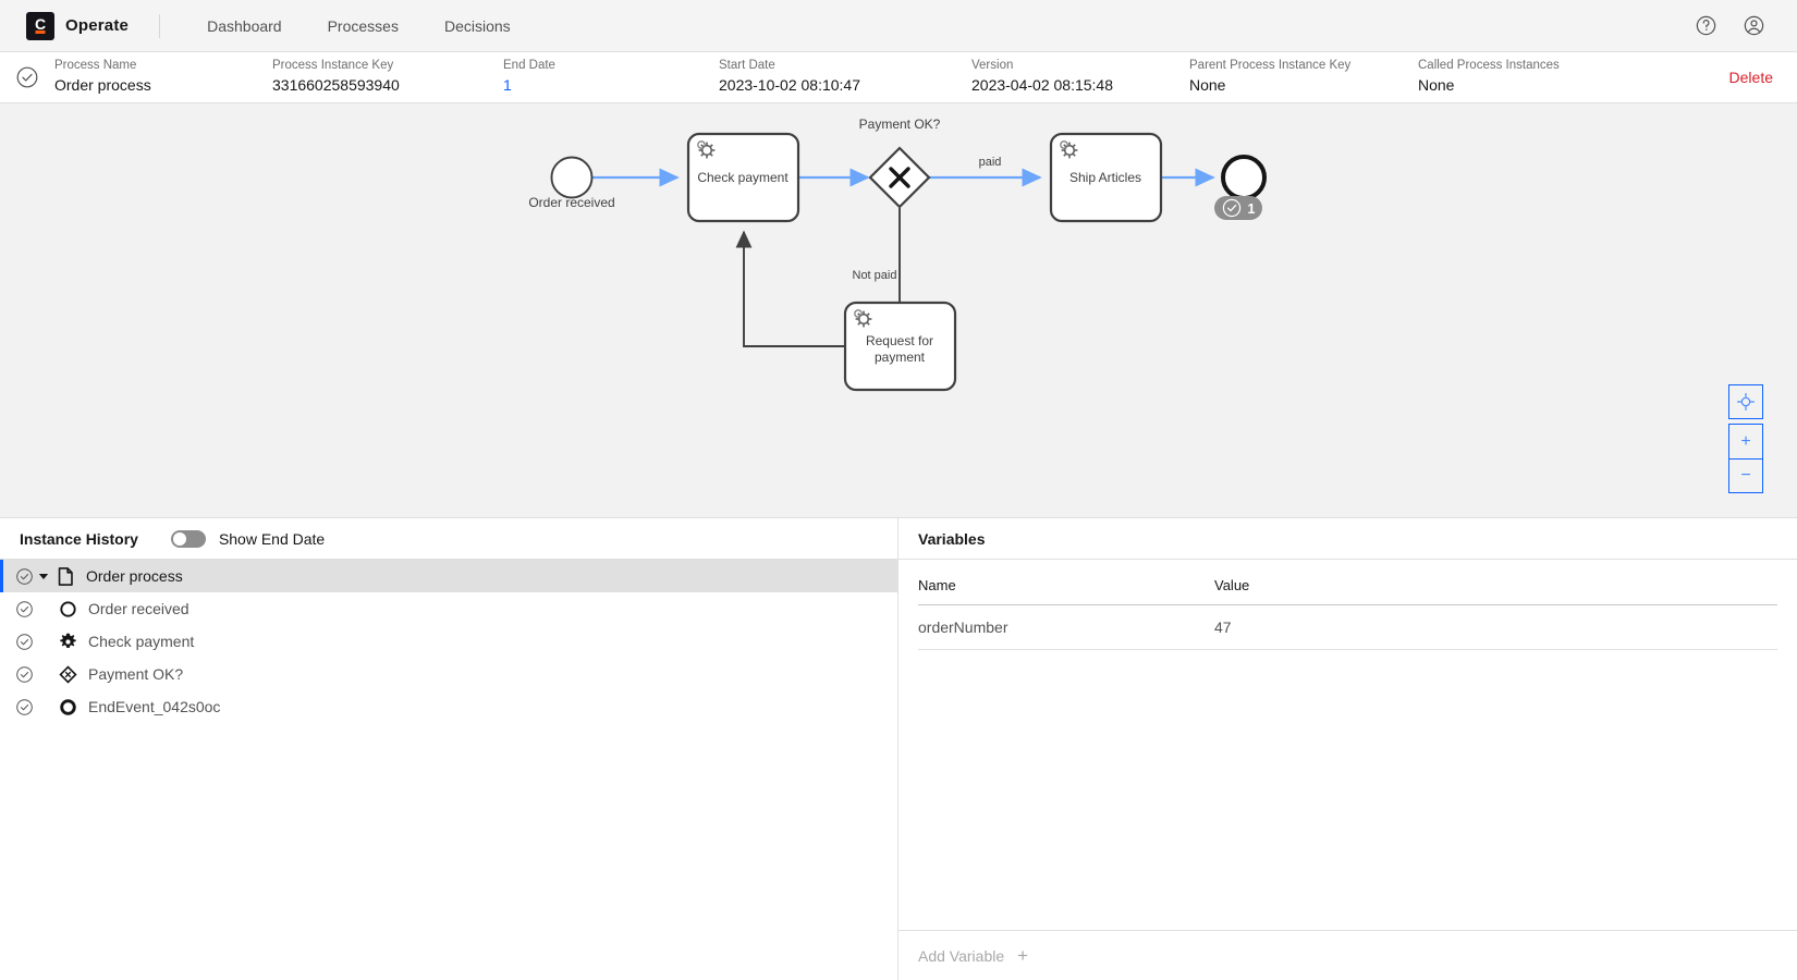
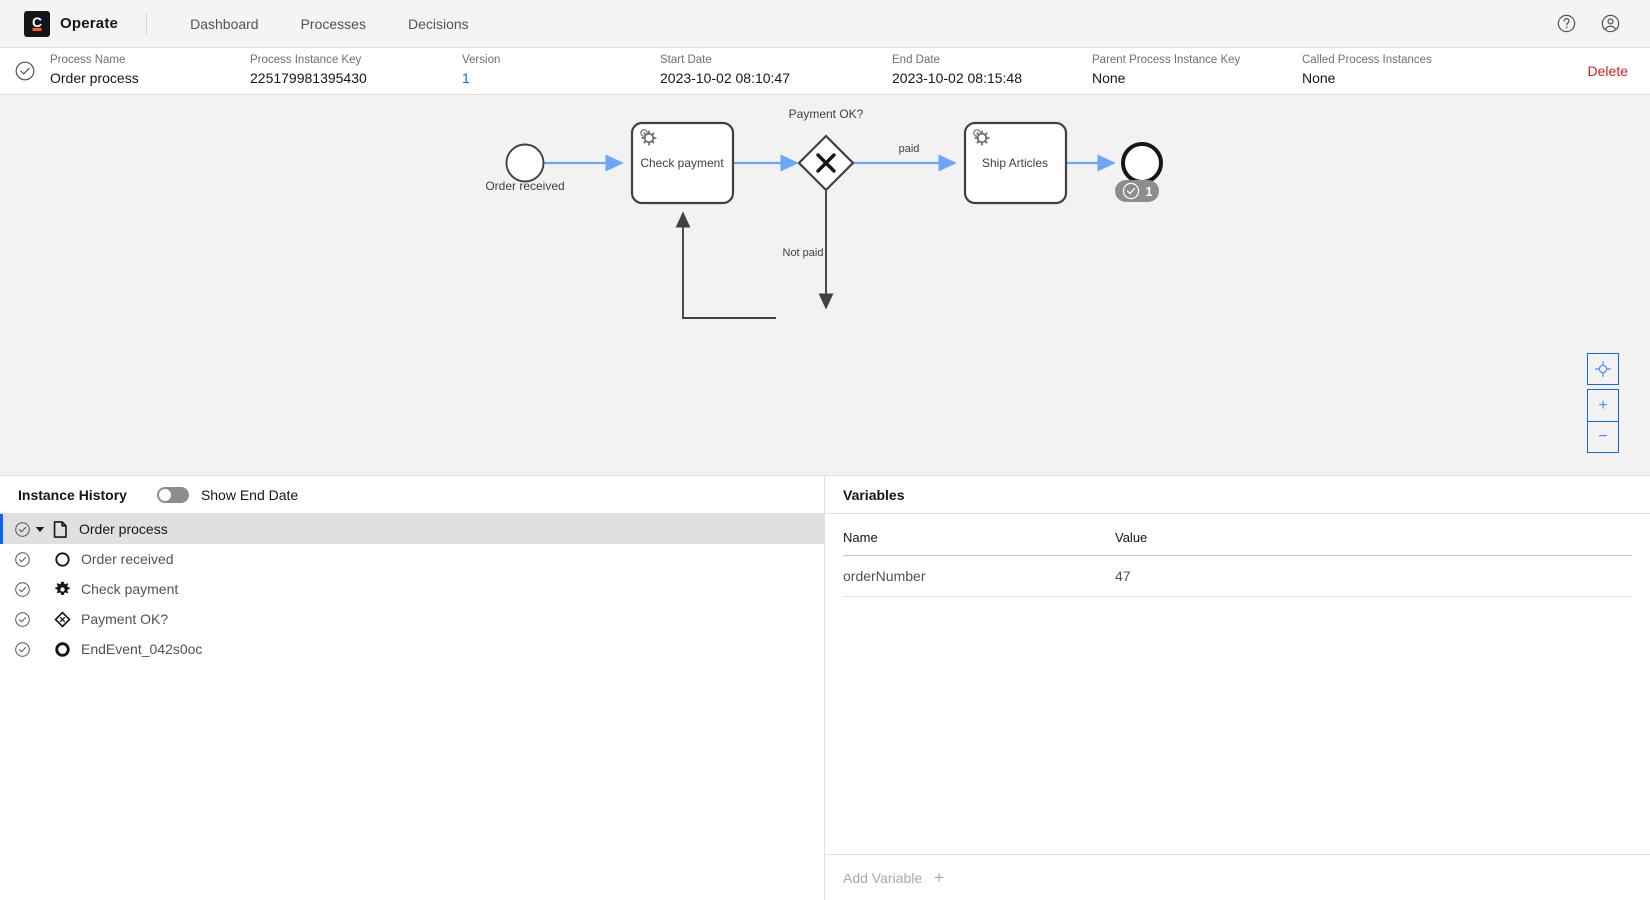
  C
  Operate
  Dashboard
  Processes
  Decisions
  Process Name
  Order process
  Process Instance Key
- 331660258593940
+ 225179981395430
- End Date
+ Version
  1
  Start Date
  2023-10-02 08:10:47
- Version
+ End Date
- 2023-04-02 08:15:48
+ 2023-10-02 08:15:48
  Parent Process Instance Key
  None
  Called Process Instances
  None
  Delete
  Order received
  Check payment
  Payment OK?
  paid
  Not paid
  Ship Articles
  1
- Request for
- payment
  +
  −
  Instance History
  Show End Date
  Order process
  Order received
  Check payment
  Payment OK?
  EndEvent_042s0oc
  Variables
  Name	Value
  orderNumber	47
  Add Variable
  +
